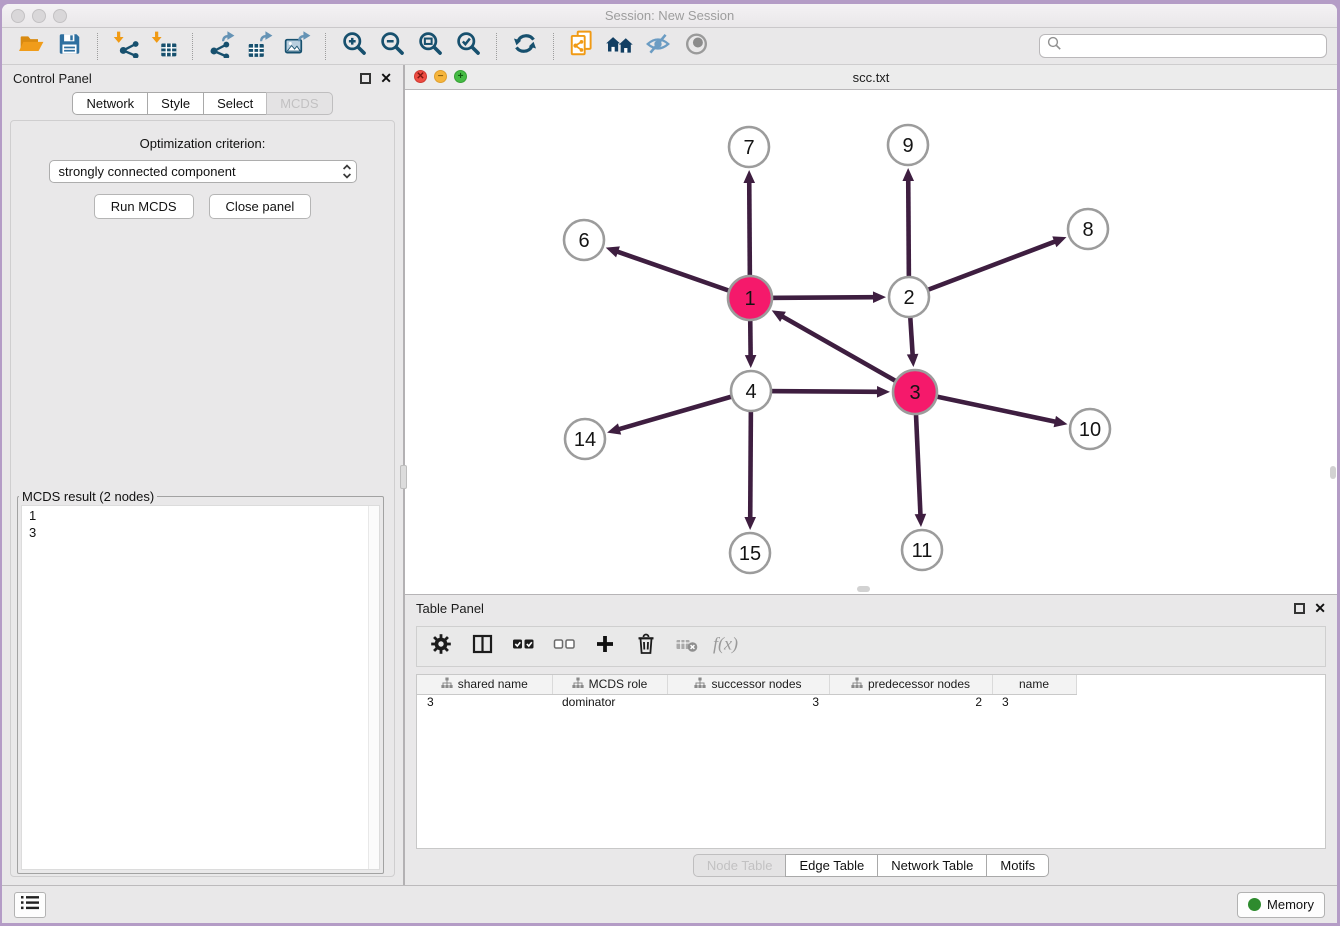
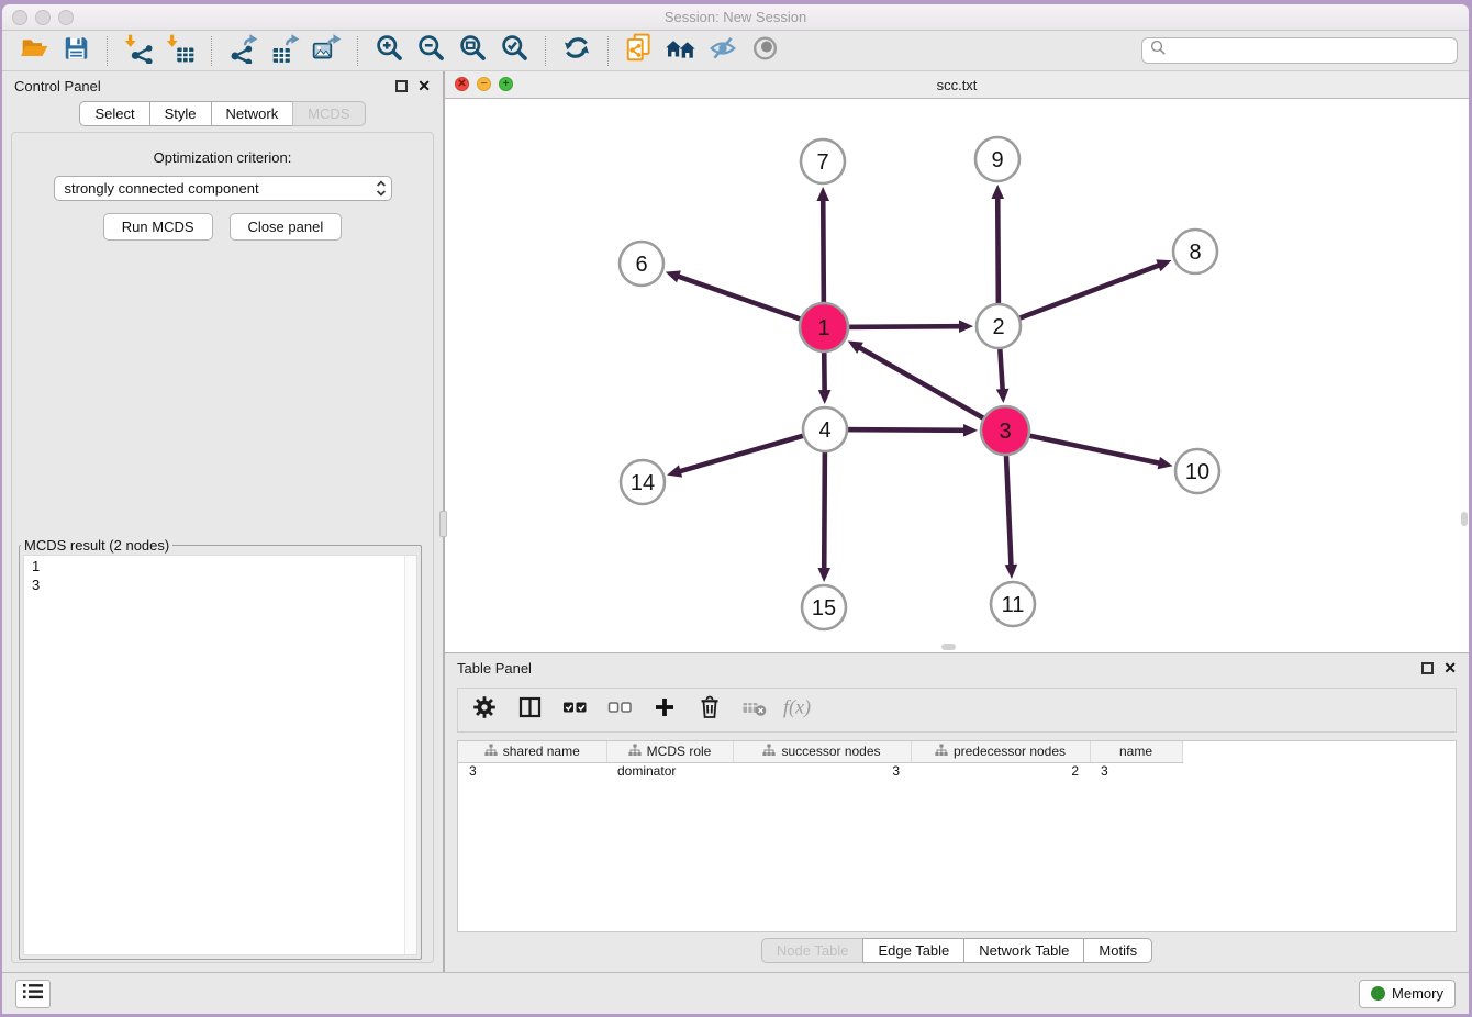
  Session: New Session
  Control Panel
  ✕
- Network
+ Select
  Style
- Select
+ Network
  MCDS
  Optimization criterion:
  strongly connected component
  Run MCDS
  Close panel
  MCDS result (2 nodes)
  1
  3
  ✕
  −
  +
  scc.txt
  7
  9
  6
  8
  1
  2
  4
  3
  14
  10
  15
  11
  Table Panel
  ✕
  f(x)
  shared name	MCDS role	successor nodes	predecessor nodes	name
  3	dominator	3	2	3
  Node Table
  Edge Table
  Network Table
  Motifs
  Memory
